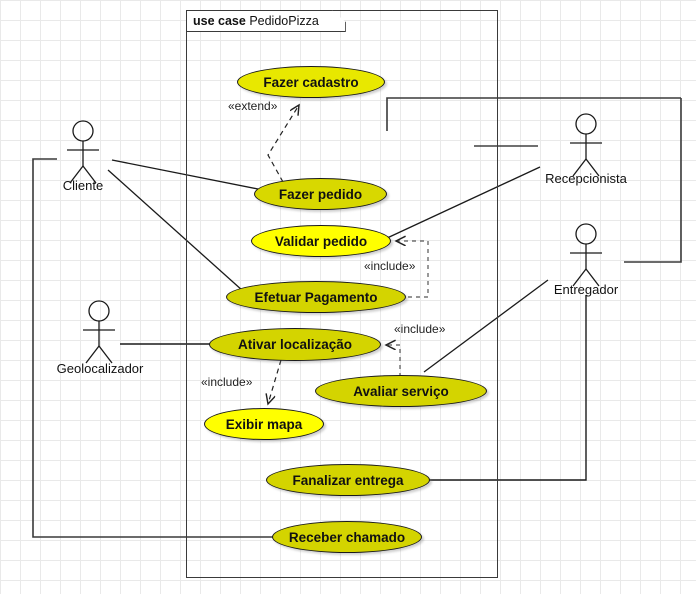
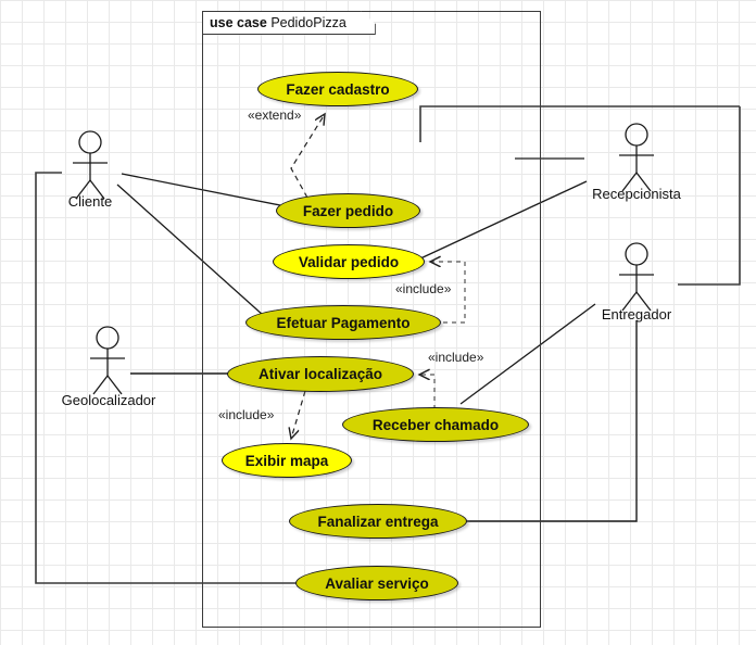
  use case PedidoPizza
  Fazer cadastro
  Fazer pedido
  Validar pedido
  Efetuar Pagamento
  Ativar localização
- Avaliar serviço
+ Receber chamado
  Exibir mapa
  Fanalizar entrega
- Receber chamado
+ Avaliar serviço
  Cliente
  Recepcionista
  Entregador
  Geolocalizador
  «extend»
  «include»
  «include»
  «include»
